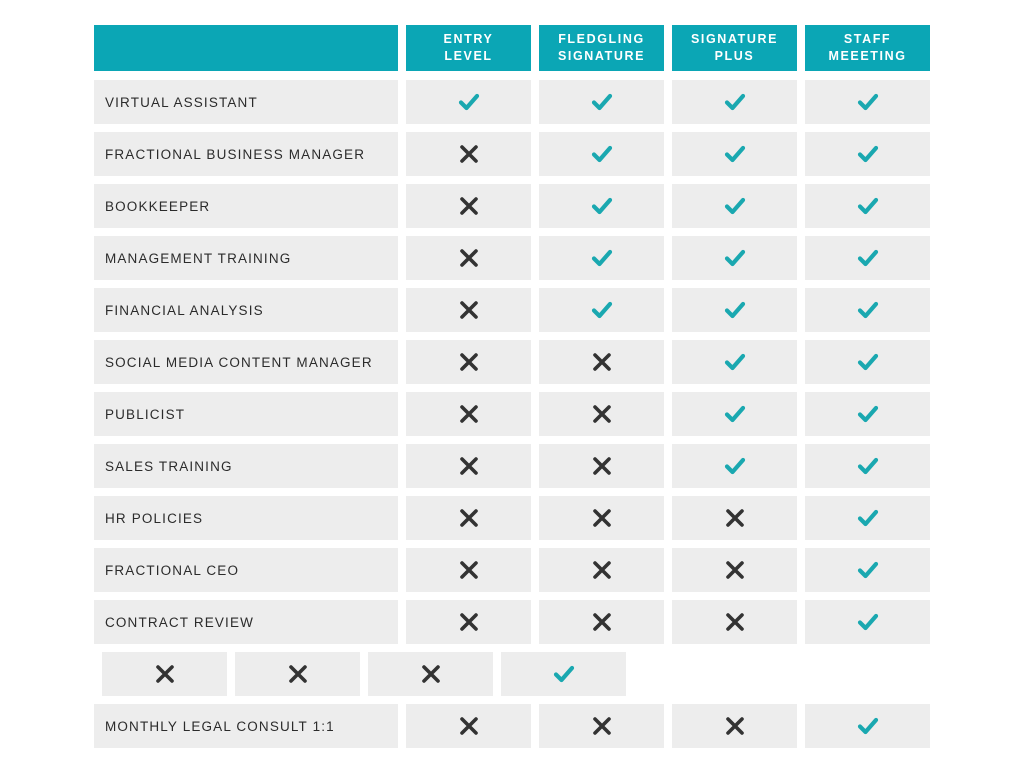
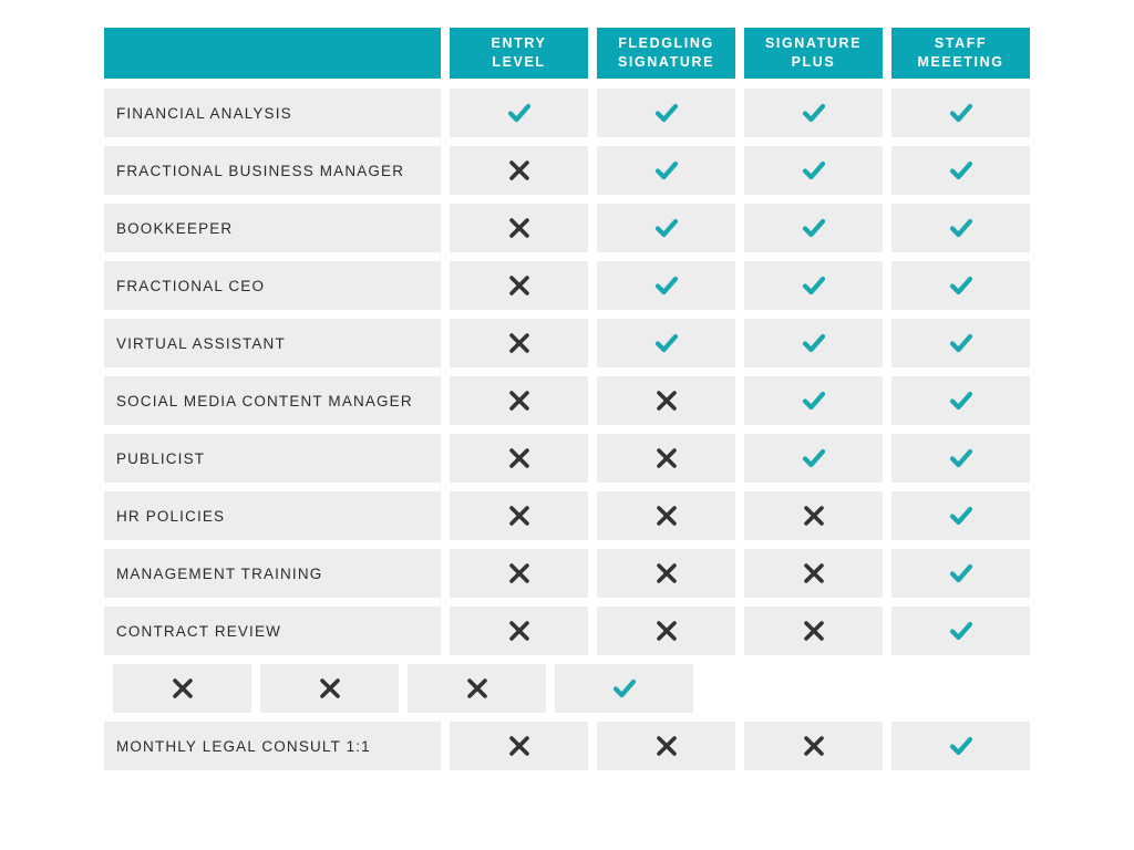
  ENTRY
  LEVEL
  FLEDGLING
  SIGNATURE
  SIGNATURE
  PLUS
  STAFF
  MEEETING
- VIRTUAL ASSISTANT
+ FINANCIAL ANALYSIS
  FRACTIONAL BUSINESS MANAGER
  BOOKKEEPER
- MANAGEMENT TRAINING
+ FRACTIONAL CEO
- FINANCIAL ANALYSIS
+ VIRTUAL ASSISTANT
  SOCIAL MEDIA CONTENT MANAGER
  PUBLICIST
- SALES TRAINING
  HR POLICIES
- FRACTIONAL CEO
+ MANAGEMENT TRAINING
  CONTRACT REVIEW
  MONTHLY LEGAL CONSULT 1:1
